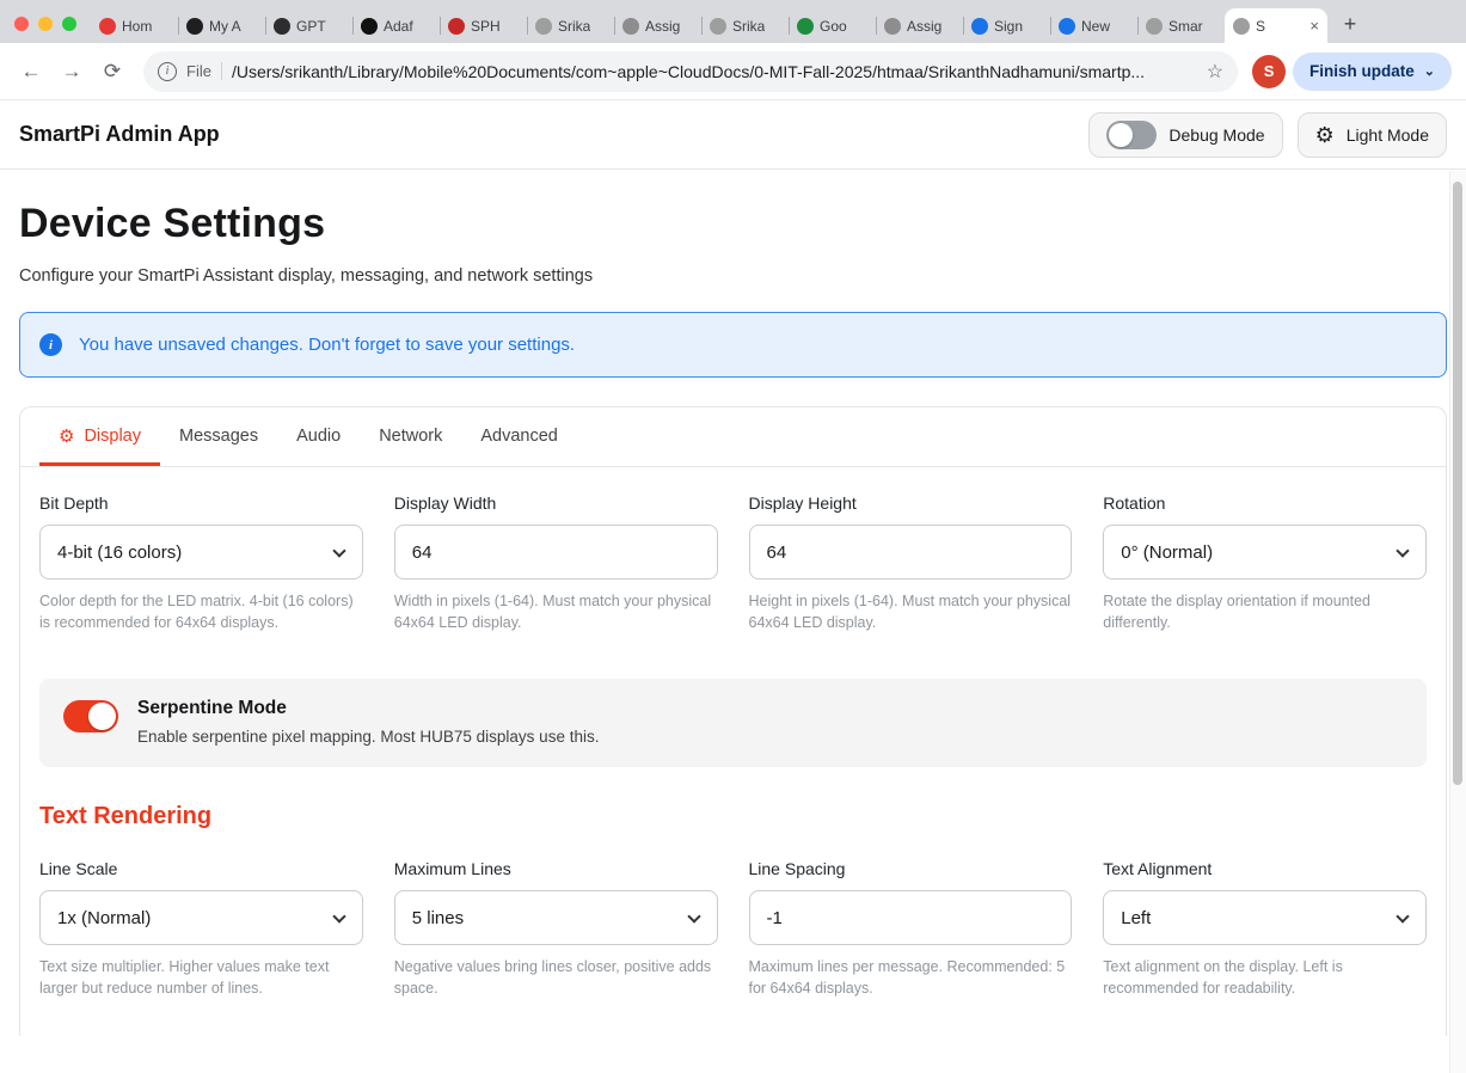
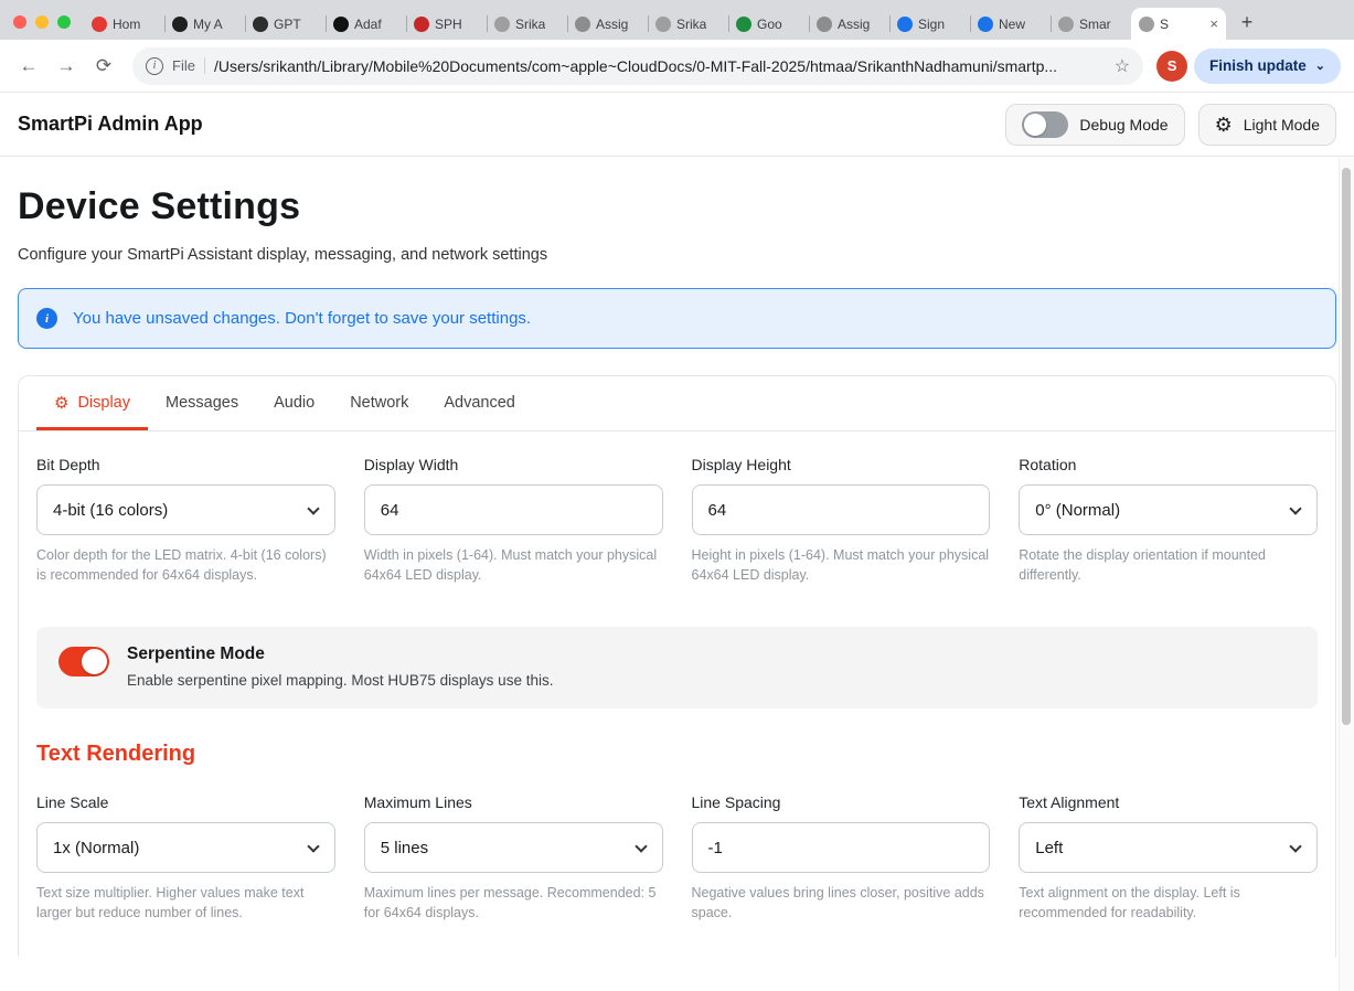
  Hom
  My A
  GPT
  Adaf
  SPH
  Srika
  Assig
  Srika
  Goo
  Assig
  Sign
  New
  Smar
  S
  ×
  +
  ←
  →
  ⟳
  i
  File
  /Users/srikanth/Library/Mobile%20Documents/com~apple~CloudDocs/0-MIT-Fall-2025/htmaa/SrikanthNadhamuni/smartp...
  ☆
  S
  Finish update
  ⌄
  SmartPi Admin App
  Debug Mode
  ⚙
  Light Mode
  Device Settings
  Configure your SmartPi Assistant display, messaging, and network settings
  i
  You have unsaved changes. Don't forget to save your settings.
  ⚙
  Display
  Messages
  Audio
  Network
  Advanced
  Bit Depth
  4-bit (16 colors)
  Color depth for the LED matrix. 4-bit (16 colors) is recommended for 64x64 displays.
  Display Width
  64
  Width in pixels (1-64). Must match your physical 64x64 LED display.
  Display Height
  64
  Height in pixels (1-64). Must match your physical 64x64 LED display.
  Rotation
  0° (Normal)
  Rotate the display orientation if mounted differently.
  Serpentine Mode
  Enable serpentine pixel mapping. Most HUB75 displays use this.
  Text Rendering
  Line Scale
  1x (Normal)
  Text size multiplier. Higher values make text larger but reduce number of lines.
  Maximum Lines
  5 lines
- Negative values bring lines closer, positive adds space.
+ Maximum lines per message. Recommended: 5 for 64x64 displays.
  Line Spacing
  -1
- Maximum lines per message. Recommended: 5 for 64x64 displays.
+ Negative values bring lines closer, positive adds space.
  Text Alignment
  Left
  Text alignment on the display. Left is recommended for readability.
